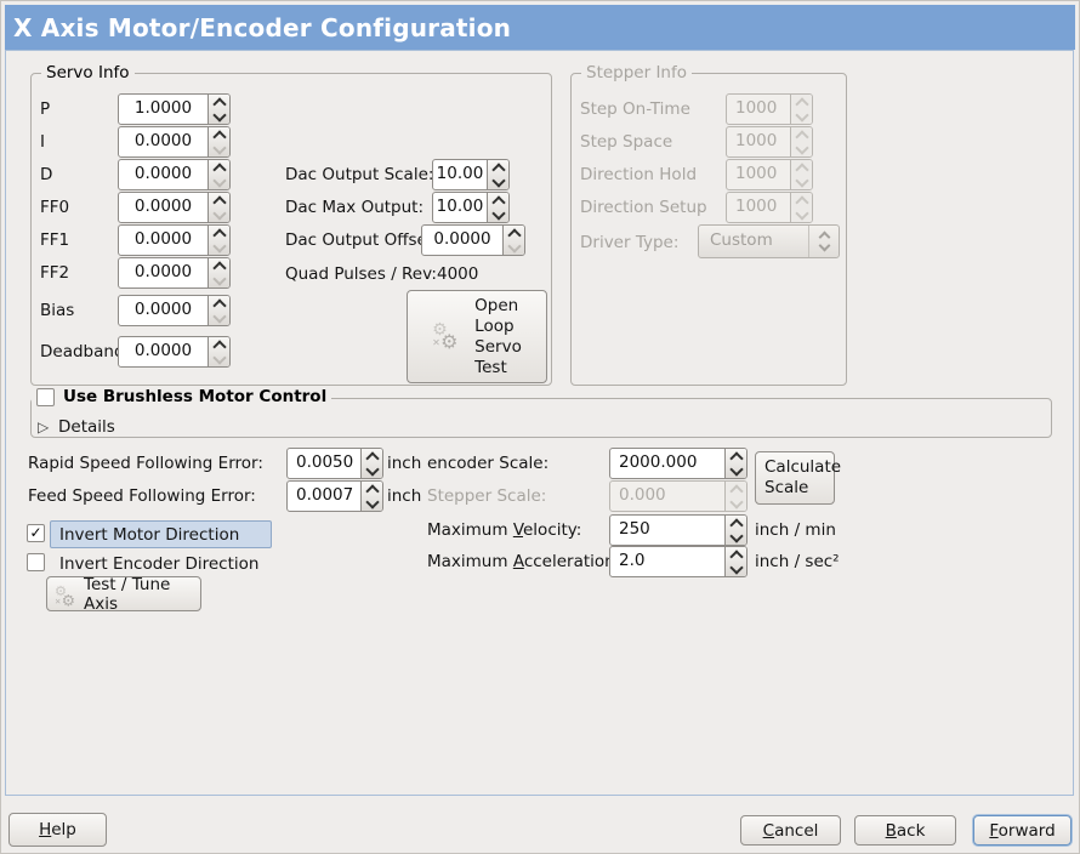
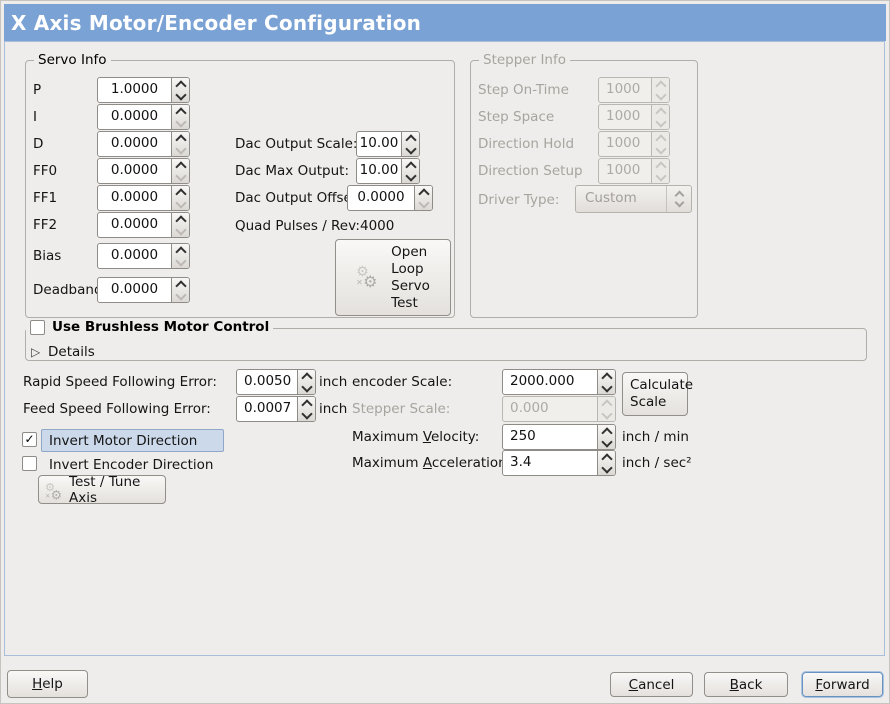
  X Axis Motor/Encoder Configuration
  Servo Info
  P
  I
  D
  FF0
  FF1
  FF2
  Bias
  Deadban
  1.0000
  0.0000
  0.0000
  0.0000
  0.0000
  0.0000
  0.0000
  0.0000
  Dac Output Scale
  Dac Max Output:
  Dac Output Offs
  Quad Pulses / Rev:
  4000
  10.00
  10.00
  0.0000
  ⚙
  ⚙
  ✕
  Open
  Loop
  Servo
  Test
  Stepper Info
  Step On-Time
  Step Space
  Direction Hold
  Direction Setup
  Driver Type:
  1000
  1000
  1000
  1000
  Custom
  Use Brushless Motor Control
  ▷
  Details
  Rapid Speed Following Error:
  0.0050
  inch
  Feed Speed Following Error:
  0.0007
  inch
  encoder Scale:
  2000.000
  Calculate
  Scale
  Stepper Scale:
  0.000
  Maximum Velocity:
  250
  inch / min
  Maximum Acceleratio
- 2.0
+ 3.4
  inch / sec²
  ✓
  Invert Motor Direction
  Invert Encoder Direction
  ⚙
  ⚙
  Test / Tune Axis
  Help
  Cancel
  Back
  Forward
